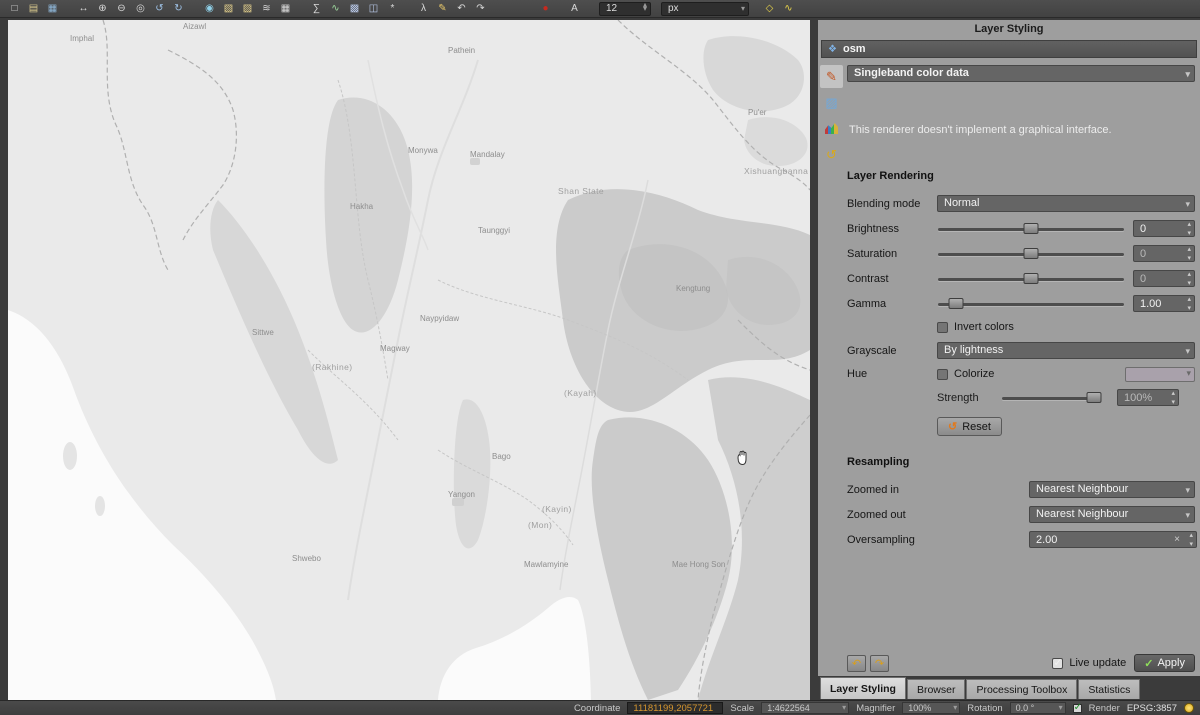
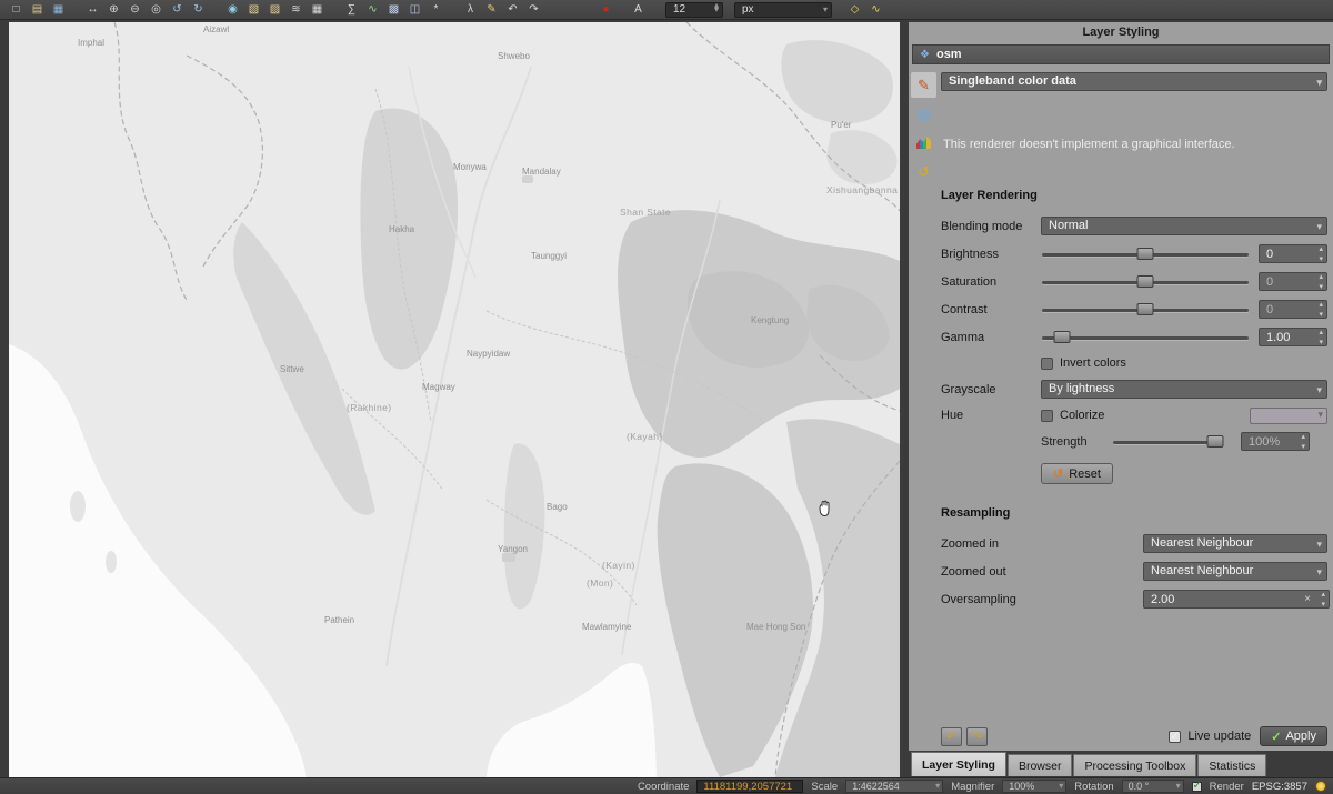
  □
  ▤
  ▦
  ↔
  ⊕
  ⊖
  ◎
  ↺
  ↻
  ◉
  ▧
  ▨
  ≋
  ▦
  ∑
  ∿
  ▩
  ◫
  *
  λ
  ✎
  ↶
  ↷
  ●
  A
  12
  px
  ◇
  ∿
  Imphal
  Aizawl
- Pathein
+ Shwebo
  Pu'er
  Monywa
  Mandalay
  Xishuangbanna
  Shan State
  Hakha
  Taunggyi
  Kengtung
  Naypyidaw
  Sittwe
  Magway
  (Rakhine)
  (Kayah)
  Bago
  Yangon
  (Kayin)
  (Mon)
- Shwebo
+ Pathein
  Mawlamyine
  Mae Hong Son
  Layer Styling
  ❖
  osm
  ✎
  ▨
  ↺
  Singleband color data
  This renderer doesn't implement a graphical interface.
  Layer Rendering
  Blending mode
  Normal
  Brightness
  0
  Saturation
  0
  Contrast
  0
  Gamma
  1.00
  Invert colors
  Grayscale
  By lightness
  Hue
  Colorize
  Strength
  100%
  ↺
  Reset
  Resampling
  Zoomed in
  Nearest Neighbour
  Zoomed out
  Nearest Neighbour
  Oversampling
  2.00
  ×
  ↶
  ↷
  Live update
  ✓
  Apply
  Layer Styling
  Browser
  Processing Toolbox
  Statistics
  Coordinate
  11181199,2057721
  Scale
  1:4622564
  Magnifier
  100%
  Rotation
  0.0 °
  Render
  EPSG:3857
